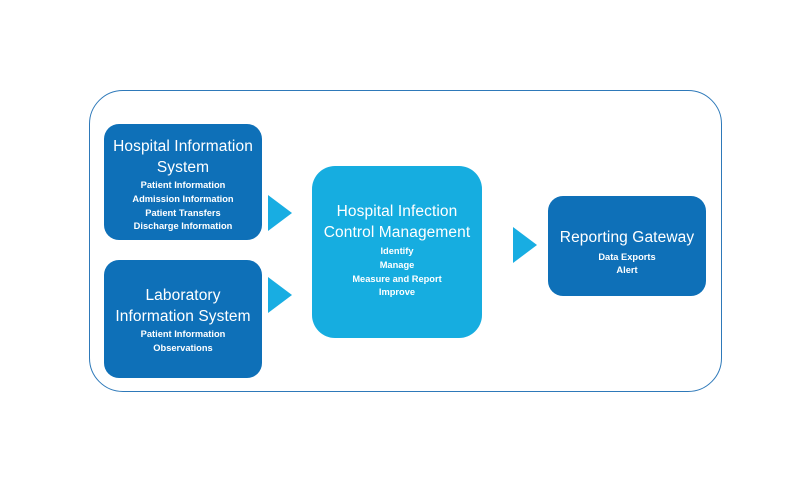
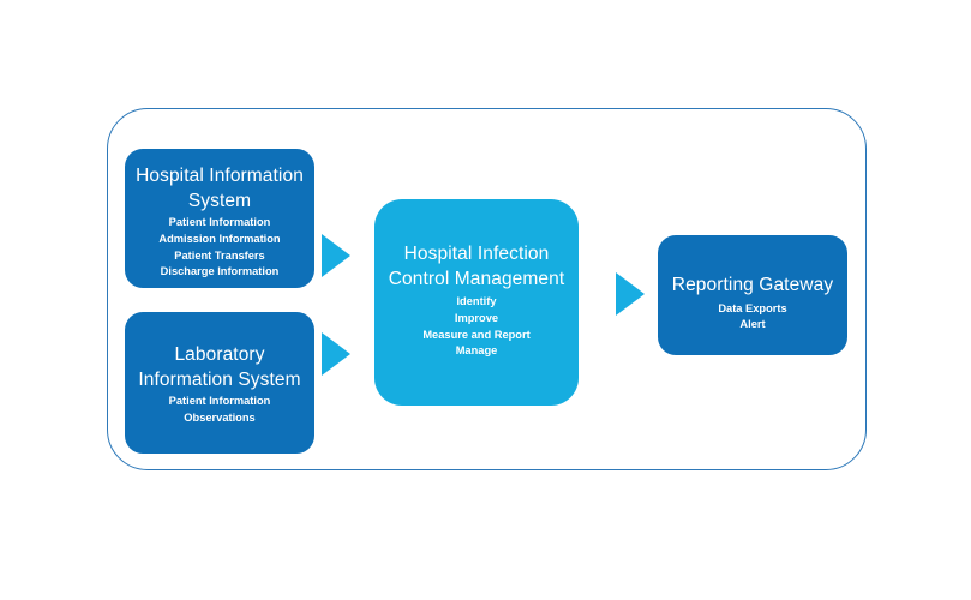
  Hospital Information
  System
  Patient Information
  Admission Information
  Patient Transfers
  Discharge Information
  Laboratory
  Information System
  Patient Information
  Observations
  Hospital Infection
  Control Management
  Identify
- Manage
+ Improve
  Measure and Report
- Improve
+ Manage
  Reporting Gateway
  Data Exports
  Alert
